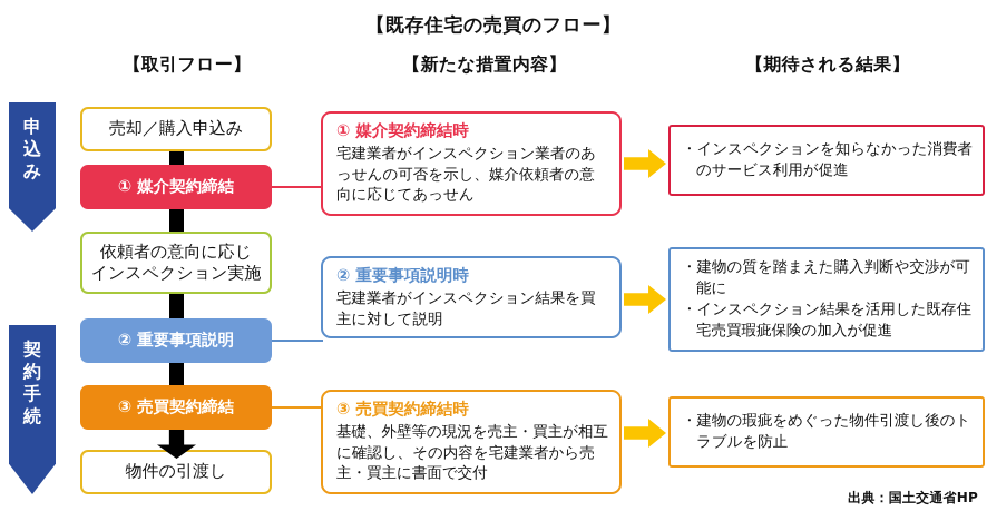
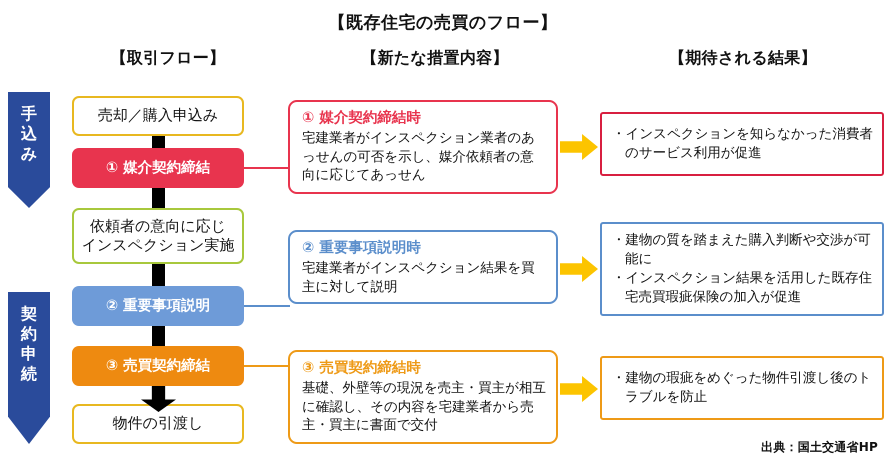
  【既存住宅の売買のフロー】
  【取引フロー】
  【新たな措置内容】
  【期待される結果】
- 申
+ 手
  込
  み
  契
  約
- 手
+ 申
  続
  売却／購入申込み
  ① 媒介契約締結
  依頼者の意向に応じ
  インスペクション実施
  ② 重要事項説明
  ③ 売買契約締結
  物件の引渡し
  ① 媒介契約締結時
  宅建業者がインスペクション業者のあっせんの可否を示し、媒介依頼者の意向に応じてあっせん
  ② 重要事項説明時
  宅建業者がインスペクション結果を買主に対して説明
  ③ 売買契約締結時
  基礎、外壁等の現況を売主・買主が相互に確認し、その内容を宅建業者から売主・買主に書面で交付
  ・インスペクションを知らなかった消費者のサービス利用が促進
  ・建物の質を踏まえた購入判断や交渉が可能に
  ・インスペクション結果を活用した既存住宅売買瑕疵保険の加入が促進
  ・建物の瑕疵をめぐった物件引渡し後のトラブルを防止
  出典：国土交通省HP
